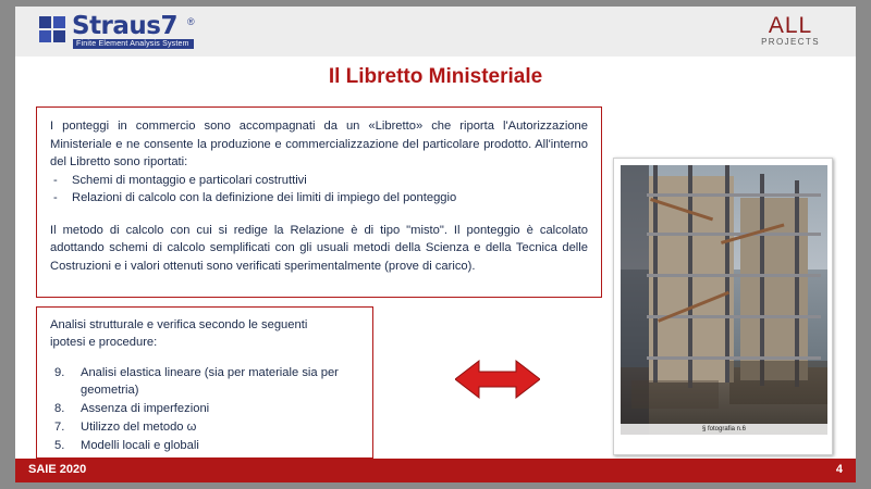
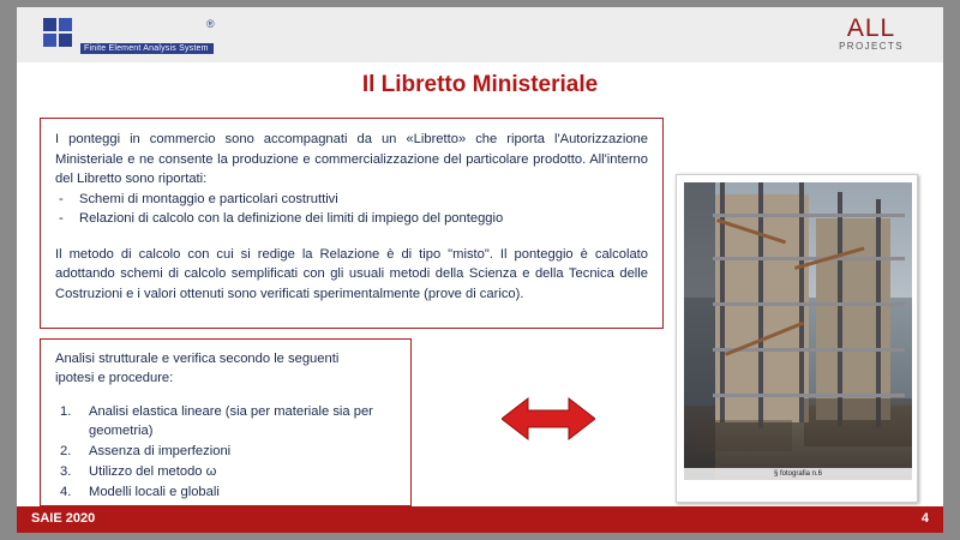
- Straus7
  ®
  ALL
  PROJECTS
  Il Libretto Ministeriale
  I ponteggi in commercio sono accompagnati da un «Libretto» che riporta l'Autorizzazione Ministeriale e ne consente la produzione e commercializzazione del particolare prodotto. All'interno del Libretto sono riportati:
  -
  Schemi di montaggio e particolari costruttivi
  -
  Relazioni di calcolo con la definizione dei limiti di impiego del ponteggio
  Il metodo di calcolo con cui si redige la Relazione è di tipo "misto". Il ponteggio è calcolato adottando schemi di calcolo semplificati con gli usuali metodi della Scienza e della Tecnica delle Costruzioni e i valori ottenuti sono verificati sperimentalmente (prove di carico).
  Analisi strutturale e verifica secondo le seguenti
  ipotesi e procedure:
- 9.
+ 1.
  Analisi elastica lineare (sia per materiale sia per geometria)
- 8.
+ 2.
  Assenza di imperfezioni
- 7.
+ 3.
  Utilizzo del metodo ω
- 5.
+ 4.
  Modelli locali e globali
  SAIE 2020
  4
